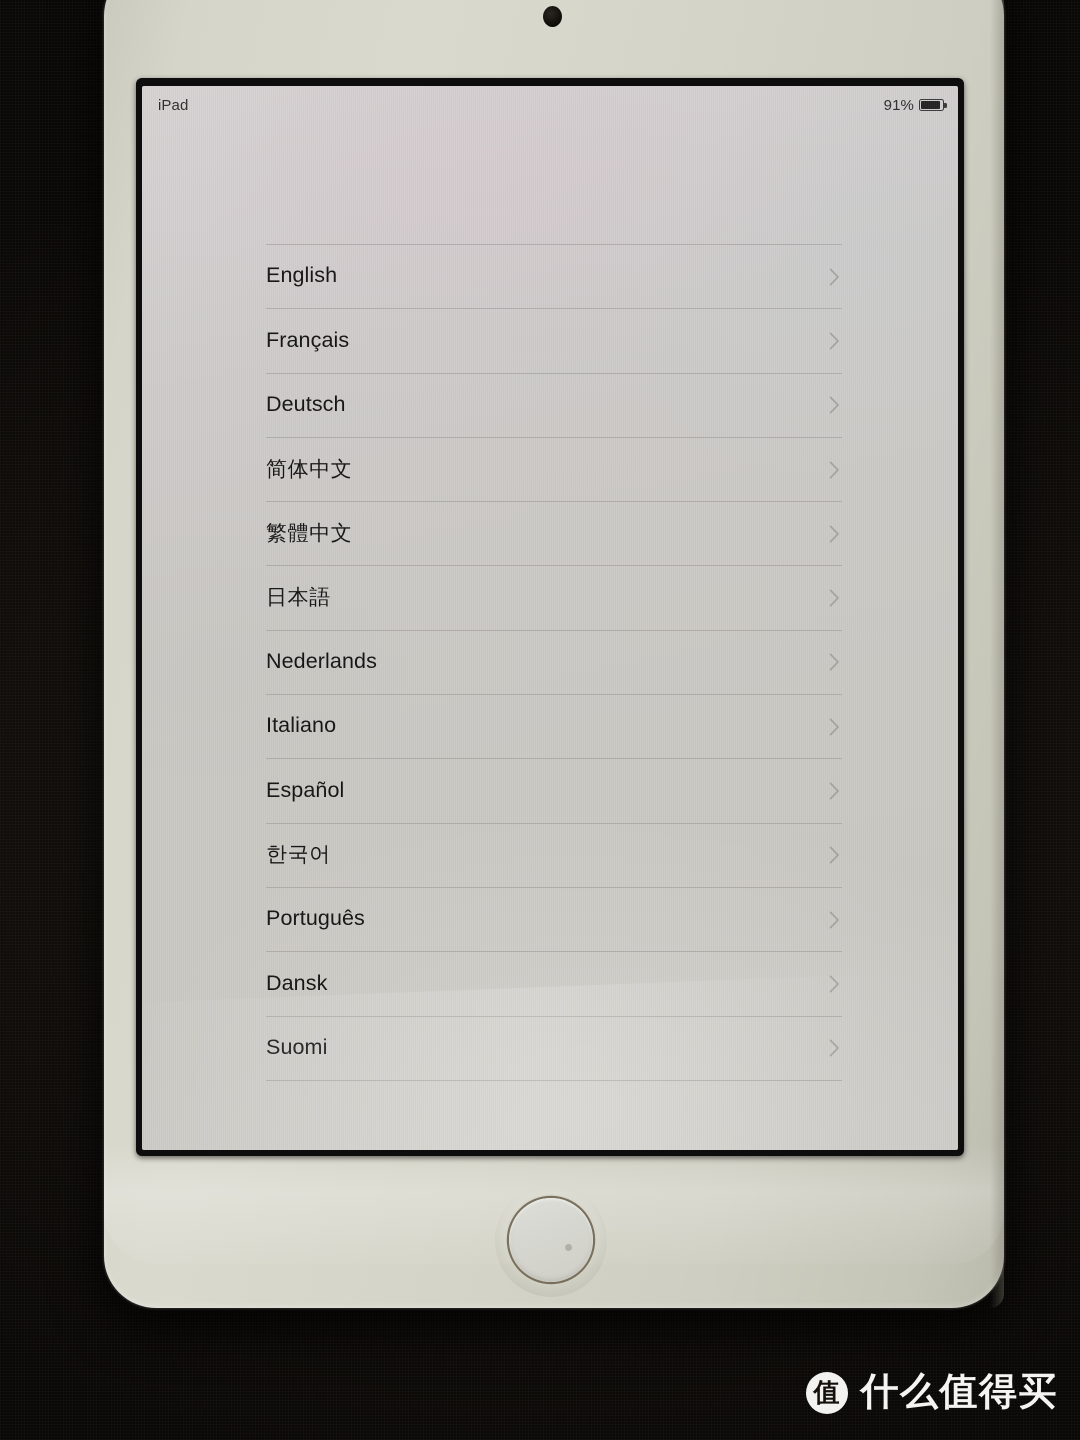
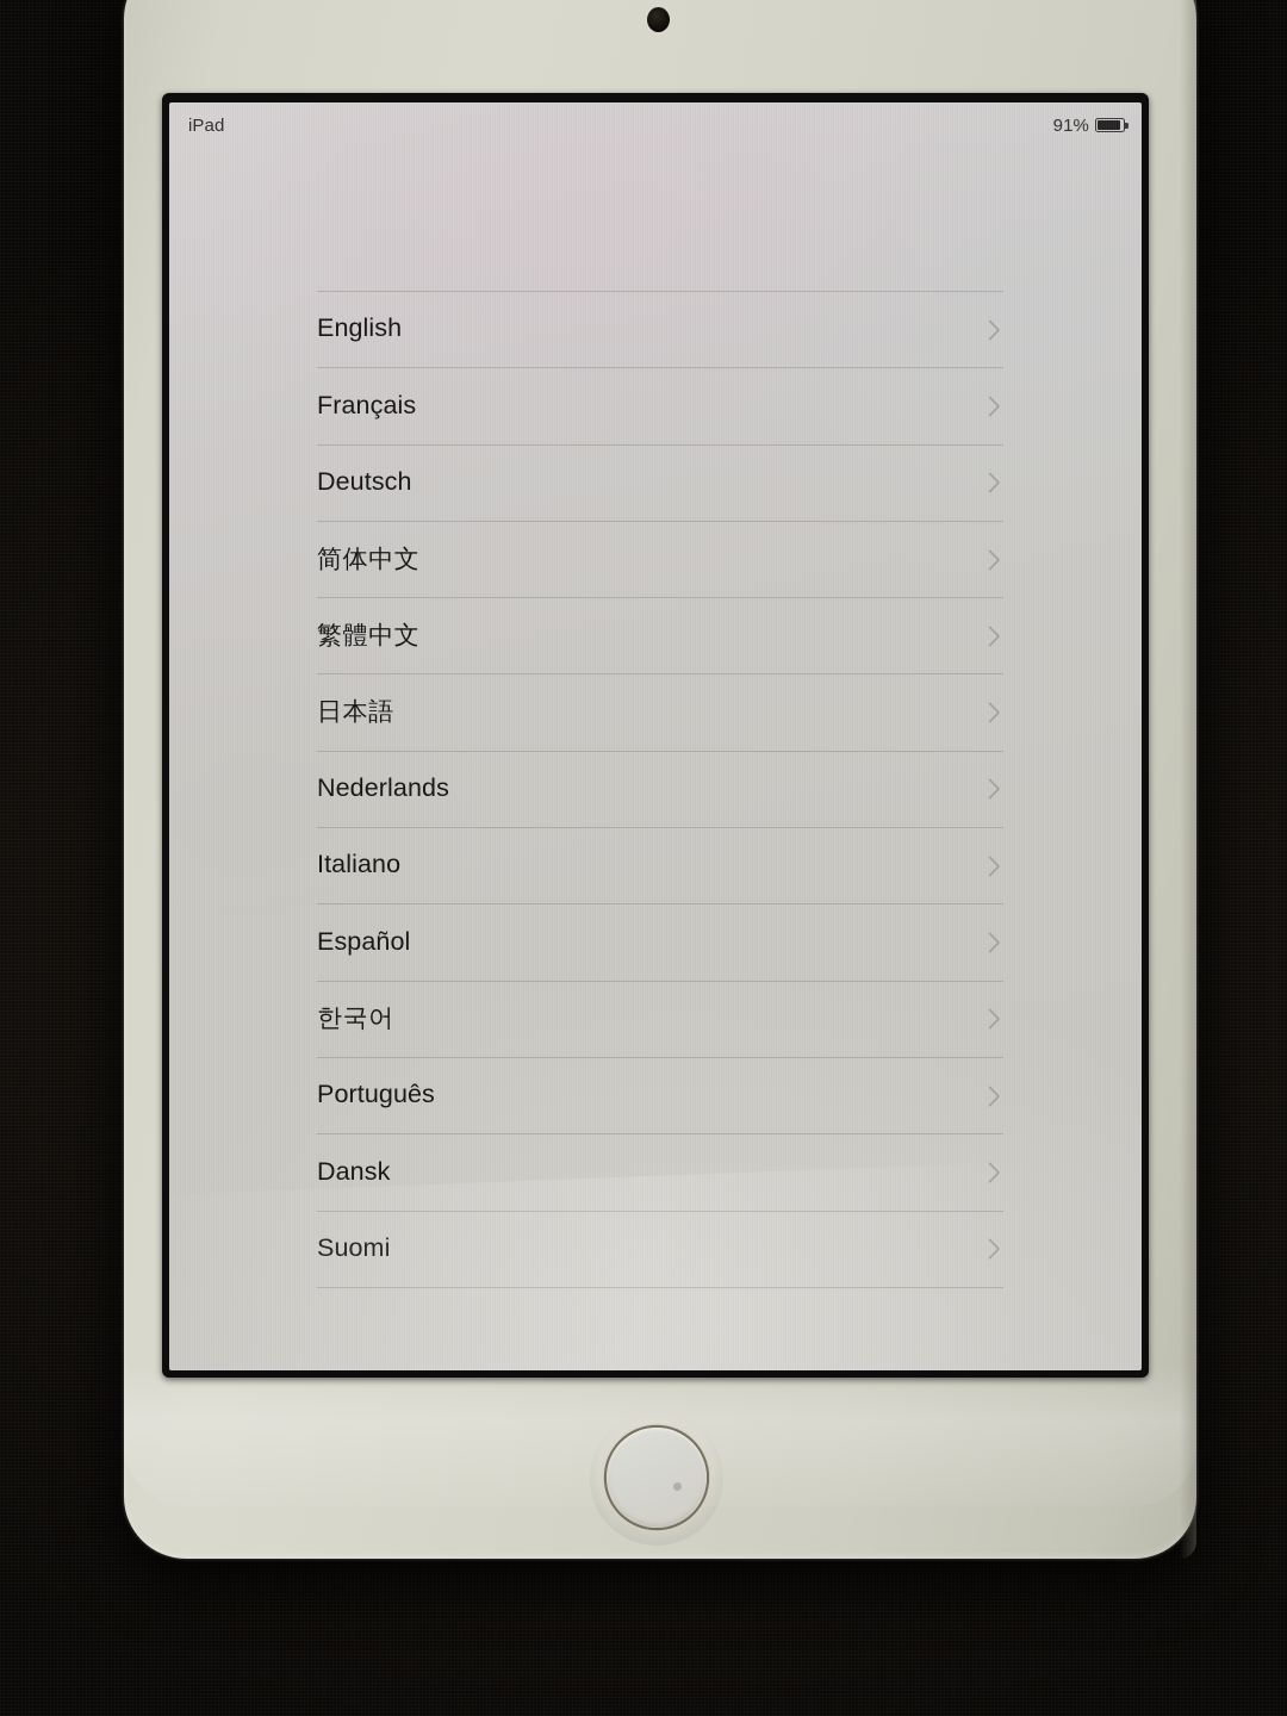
- 值
- 什么值得买
